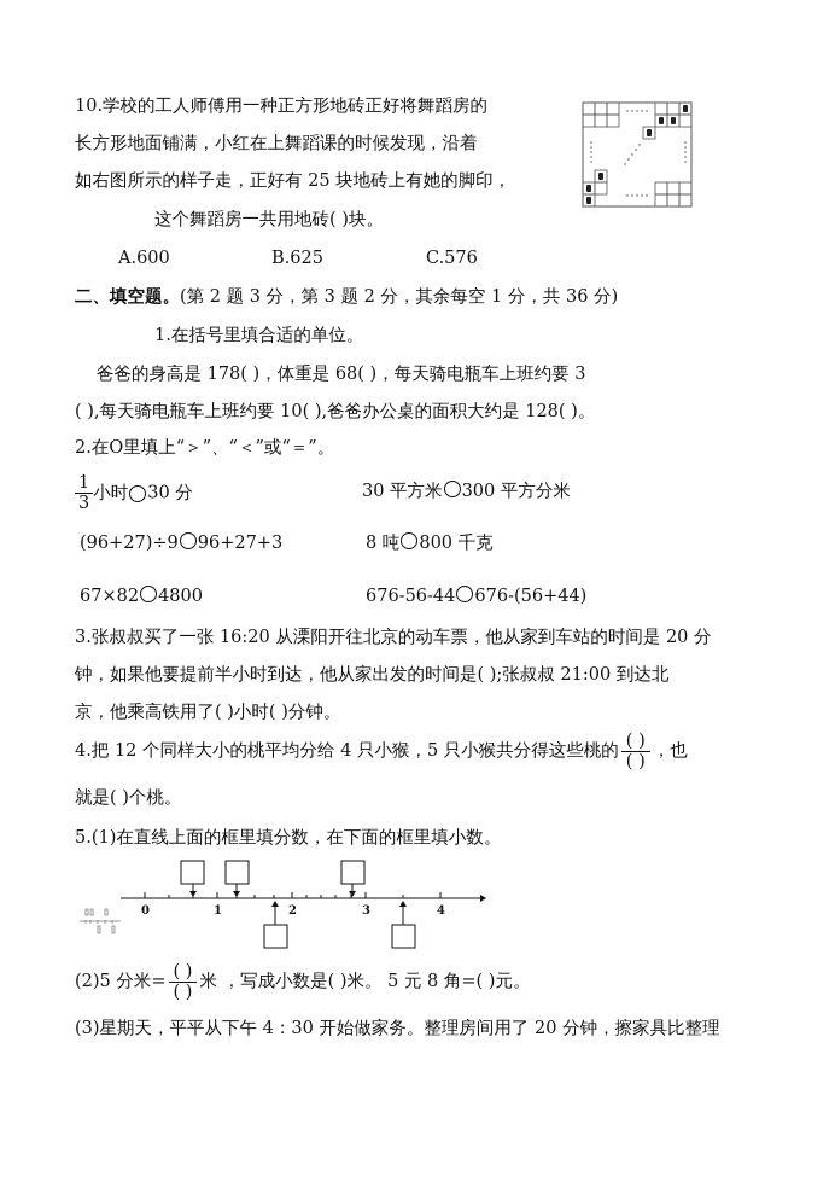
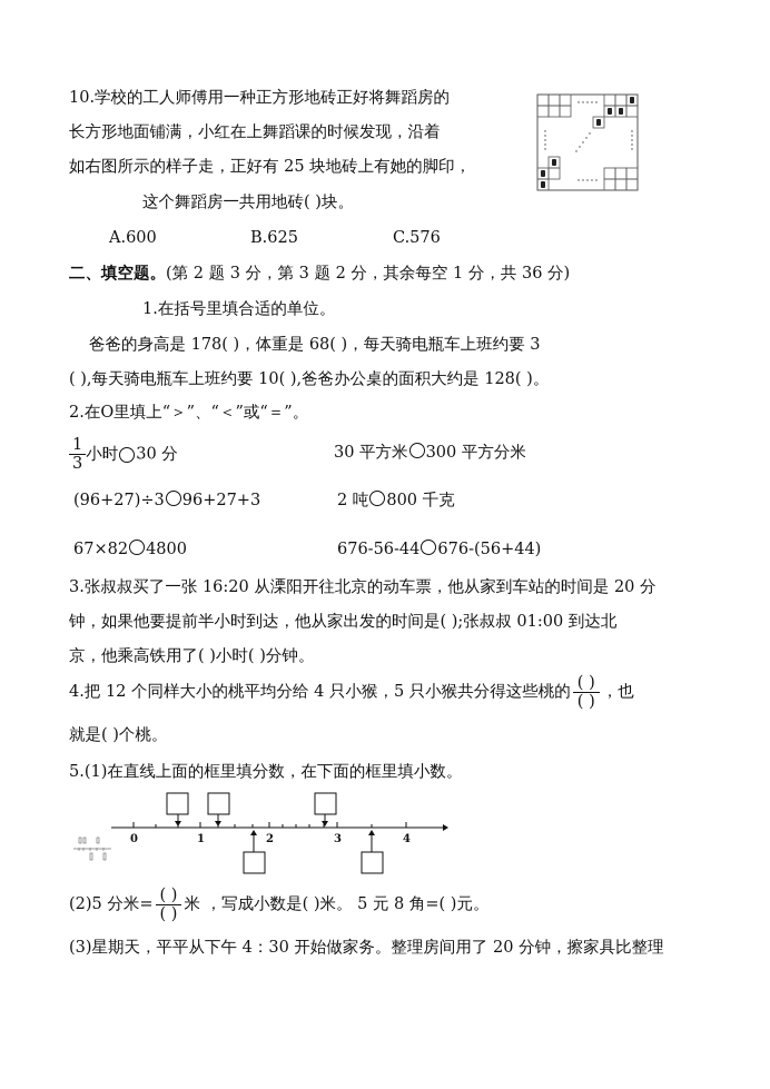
  10.学校的工人师傅用一种正方形地砖正好将舞蹈房的
  长方形地面铺满，小红在上舞蹈课的时候发现，沿着
  如右图所示的样子走，正好有 25 块地砖上有她的脚印，
  这个舞蹈房一共用地砖( )块。
  A.600
  B.625
  C.576
  二、填空题。(第 2 题 3 分，第 3 题 2 分，其余每空 1 分，共 36 分)
  1.在括号里填合适的单位。
  爸爸的身高是 178( )，体重是 68( )，每天骑电瓶车上班约要 3
  ( ),每天骑电瓶车上班约要 10( ),爸爸办公桌的面积大约是 128( )。
  2.在O里填上“＞”、“＜”或“＝”。
  1
  3
  小时 30 分
  30 平方米 300 平方分米
- (96+27)÷9 96+27+3
+ (96+27)÷3 96+27+3
- 8 吨 800 千克
+ 2 吨 800 千克
  67×82 4800
  676-56-44 676-(56+44)
  3.张叔叔买了一张 16:20 从溧阳开往北京的动车票，他从家到车站的时间是 20 分
- 钟，如果他要提前半小时到达，他从家出发的时间是( );张叔叔 21:00 到达北
+ 钟，如果他要提前半小时到达，他从家出发的时间是( );张叔叔 01:00 到达北
  京，他乘高铁用了( )小时( )分钟。
  4.把 12 个同样大小的桃平均分给 4 只小猴，5 只小猴共分得这些桃的
  ( )
  ( )
  ，也
  就是( )个桃。
  5.(1)在直线上面的框里填分数，在下面的框里填小数。
  0
  1
  2
  3
  4
  (2)5 分米=
  ( )
  ( )
  米 ，写成小数是( )米。 5 元 8 角=( )元。
  (3)星期天，平平从下午 4：30 开始做家务。整理房间用了 20 分钟，擦家具比整理
